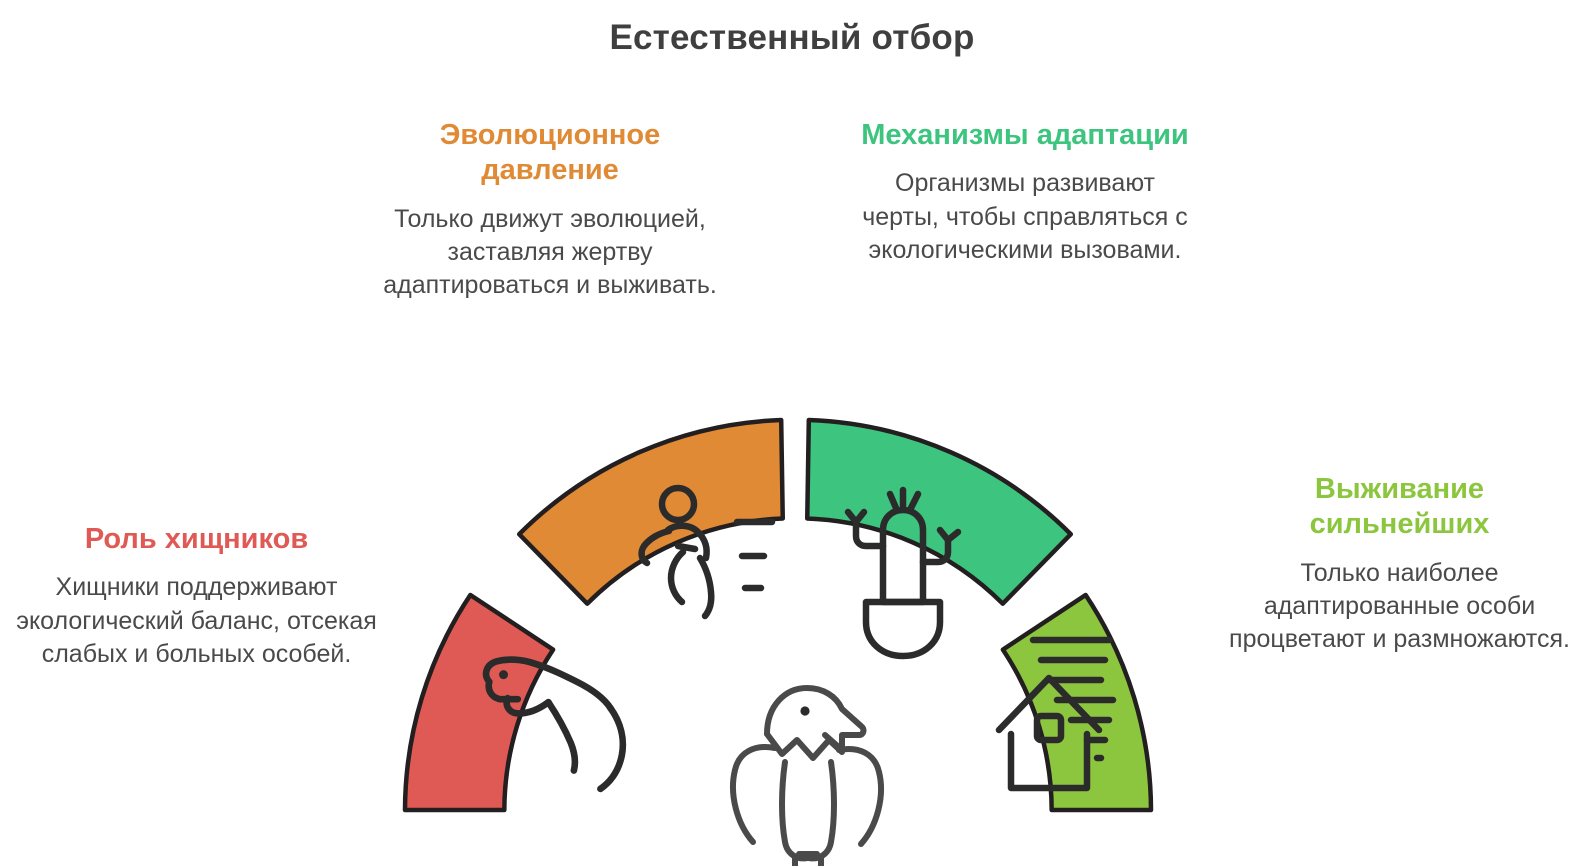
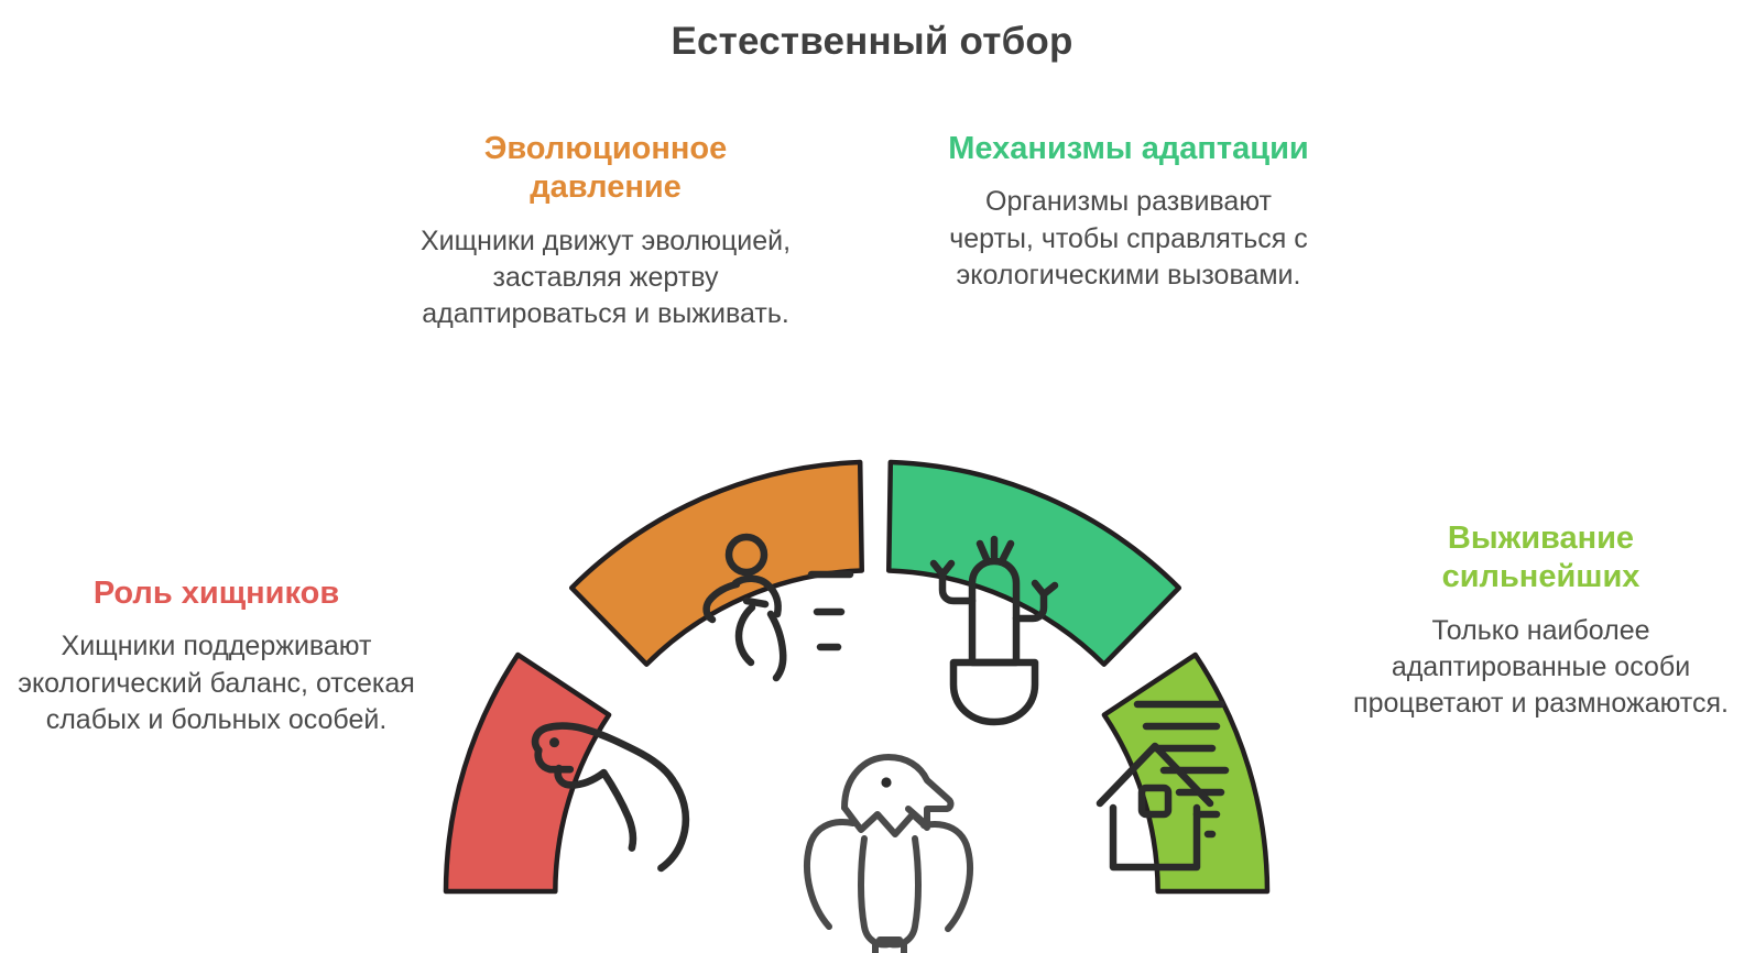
  Естественный отбор
  Эволюционное давление
- Только движут эволюцией, заставляя жертву адаптироваться и выживать.
+ Хищники движут эволюцией, заставляя жертву адаптироваться и выживать.
  Механизмы адаптации
  Организмы развивают черты, чтобы справляться с экологическими вызовами.
  Роль хищников
  Хищники поддерживают экологический баланс, отсекая слабых и больных особей.
  Выживание сильнейших
  Только наиболее адаптированные особи процветают и размножаются.
